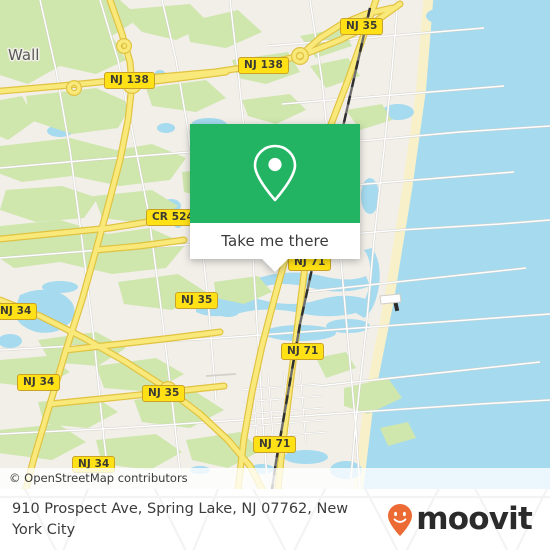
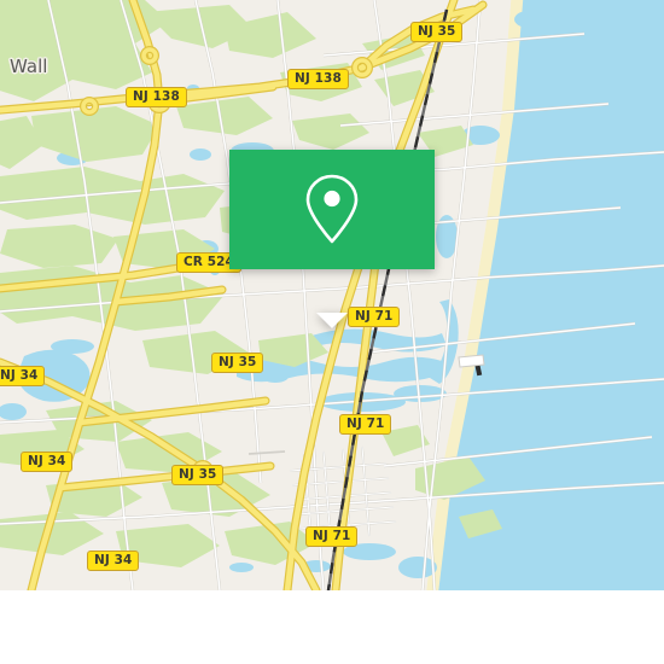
  Wall
  NJ 35
  NJ 138
  NJ 138
  CR 52
  NJ 71
  NJ 35
  NJ 34
  NJ 71
  NJ 34
  NJ 35
  NJ 71
  NJ 34
- © OpenStreetMap contributors
- Take me there
- 910 Prospect Ave, Spring Lake, NJ 07762, New York City
- moovit
